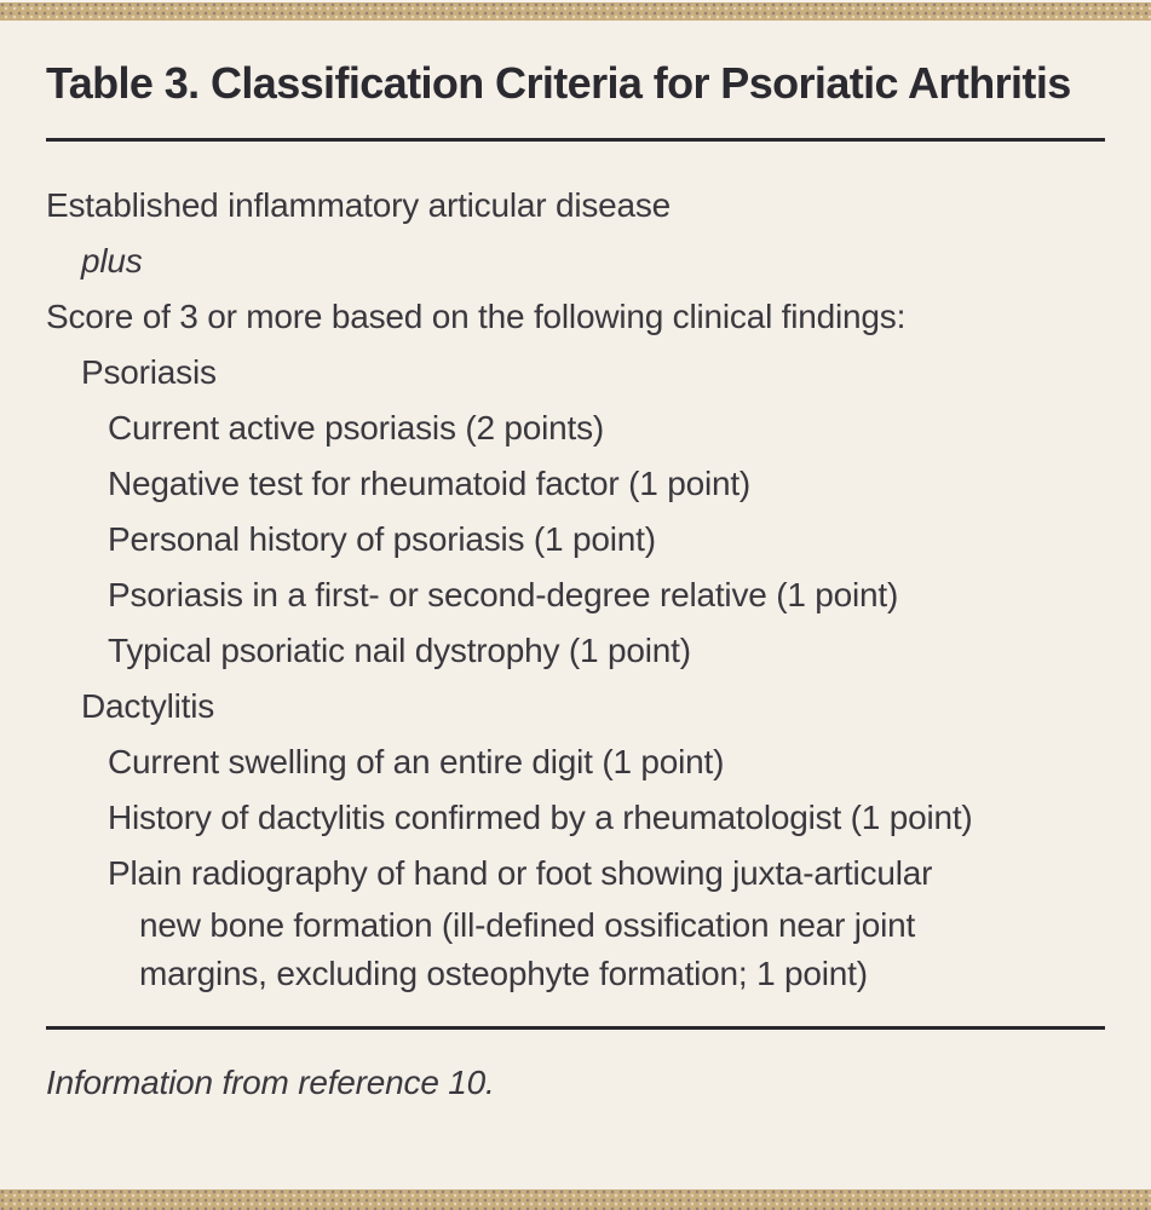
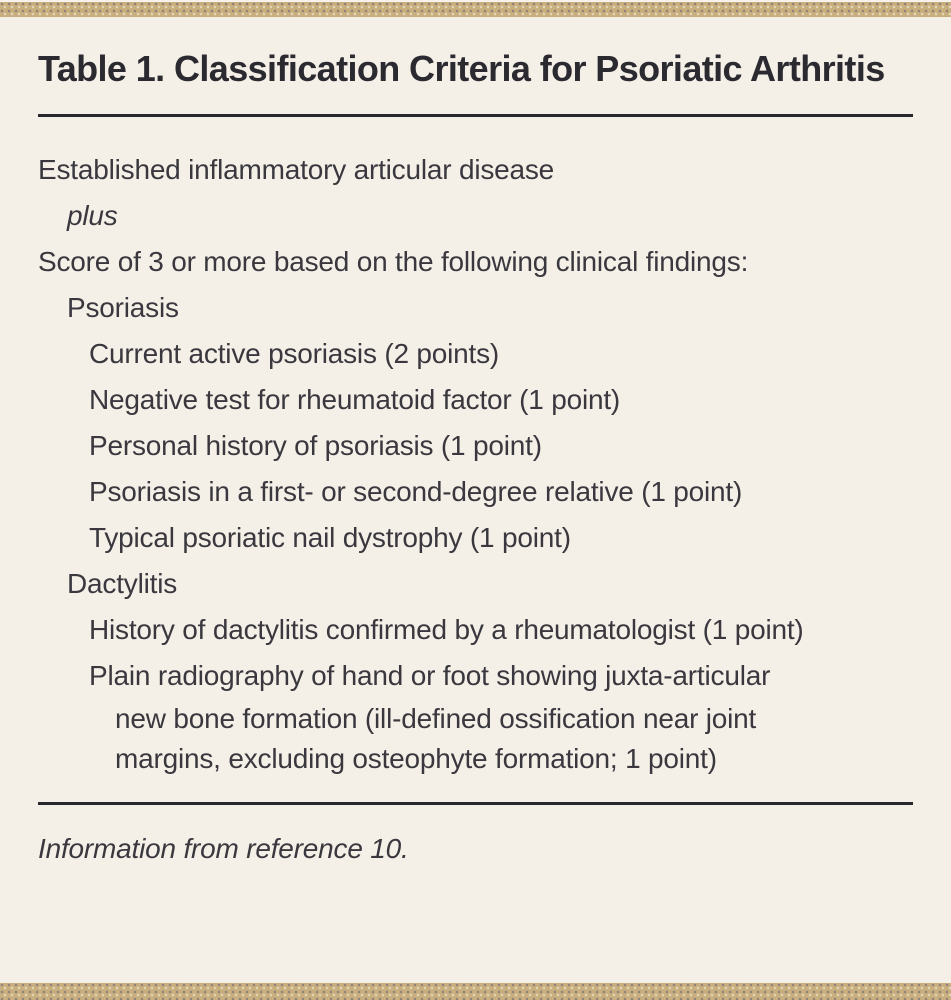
- Table 3. Classification Criteria for Psoriatic Arthritis
+ Table 1. Classification Criteria for Psoriatic Arthritis
  Established inflammatory articular disease
  plus
  Score of 3 or more based on the following clinical findings:
  Psoriasis
  Current active psoriasis (2 points)
  Negative test for rheumatoid factor (1 point)
  Personal history of psoriasis (1 point)
  Psoriasis in a first- or second-degree relative (1 point)
  Typical psoriatic nail dystrophy (1 point)
  Dactylitis
- Current swelling of an entire digit (1 point)
  History of dactylitis confirmed by a rheumatologist (1 point)
  Plain radiography of hand or foot showing juxta-articular
  new bone formation (ill-defined ossification near joint
  margins, excluding osteophyte formation; 1 point)
  Information from reference 10.
